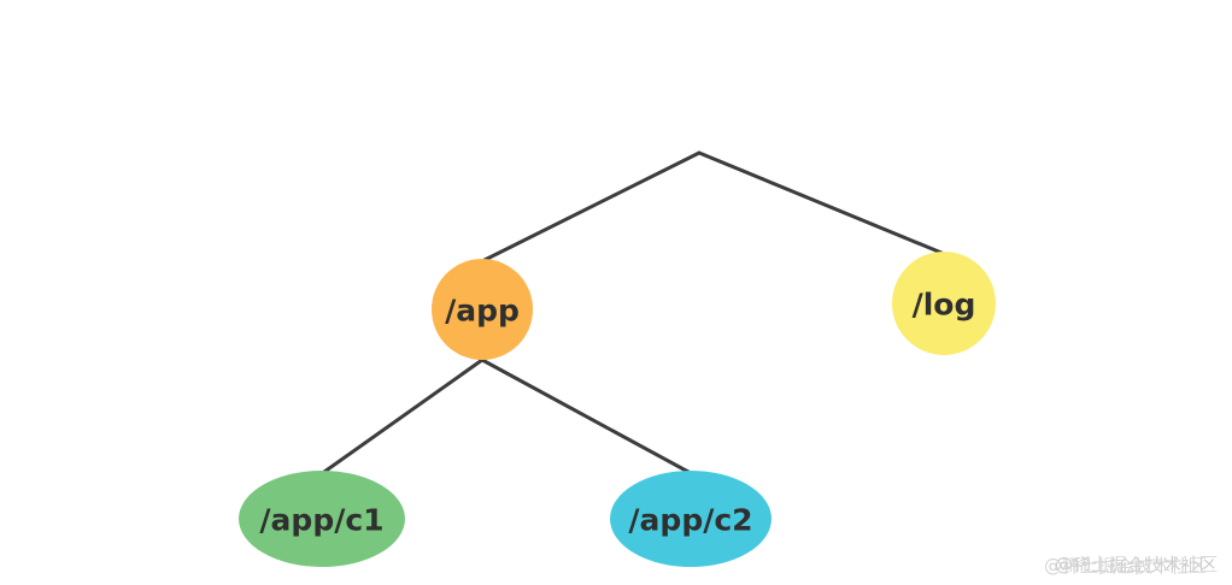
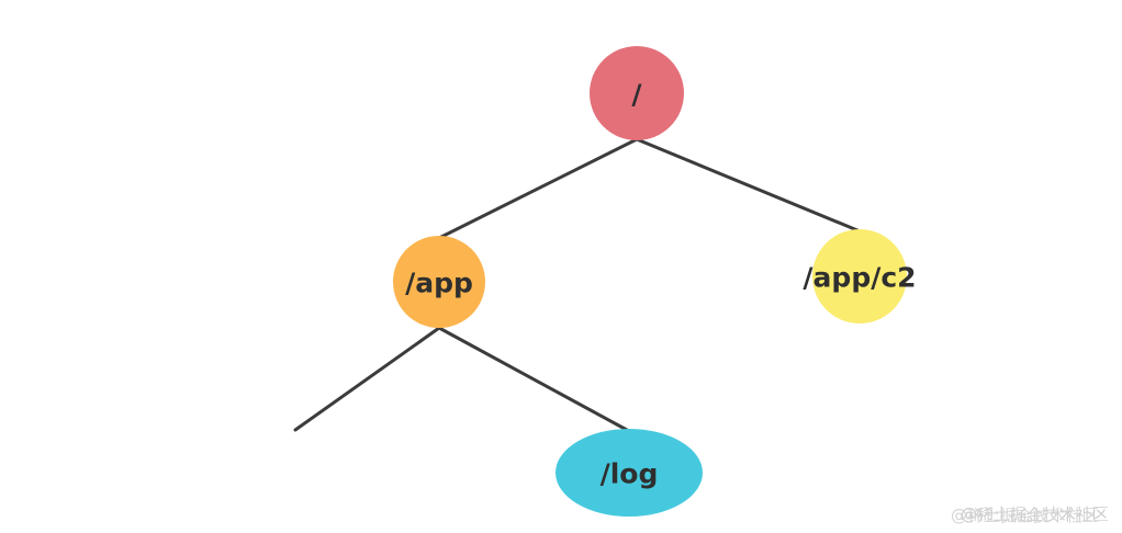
+ /
  /app
- /log
+ /app/c2
- /app/c1
- /app/c2
+ /log
  @稀土掘金技术社区
  @稀土掘金技术社区
